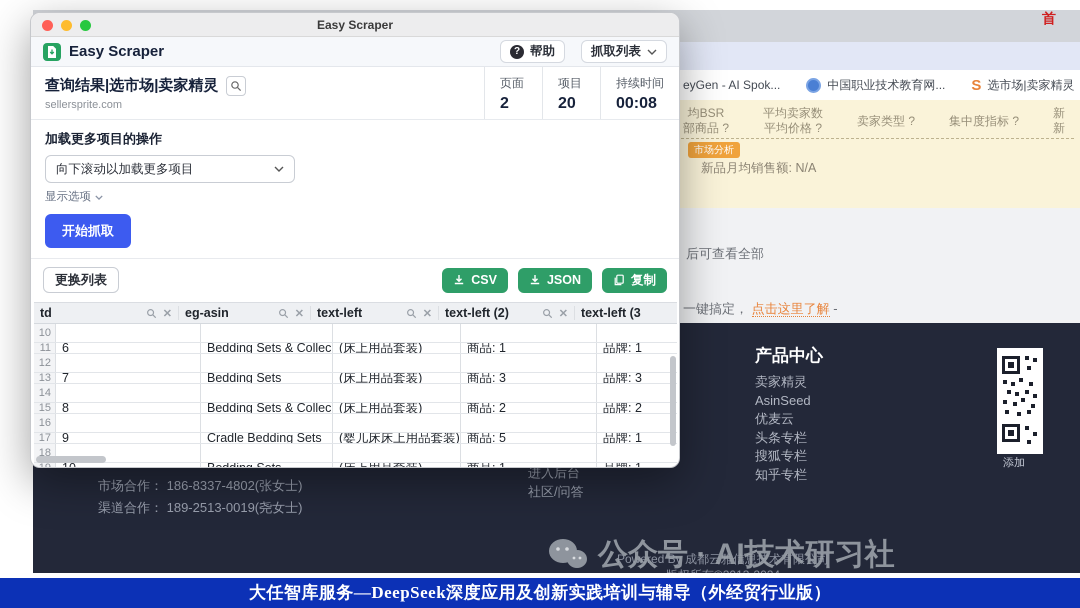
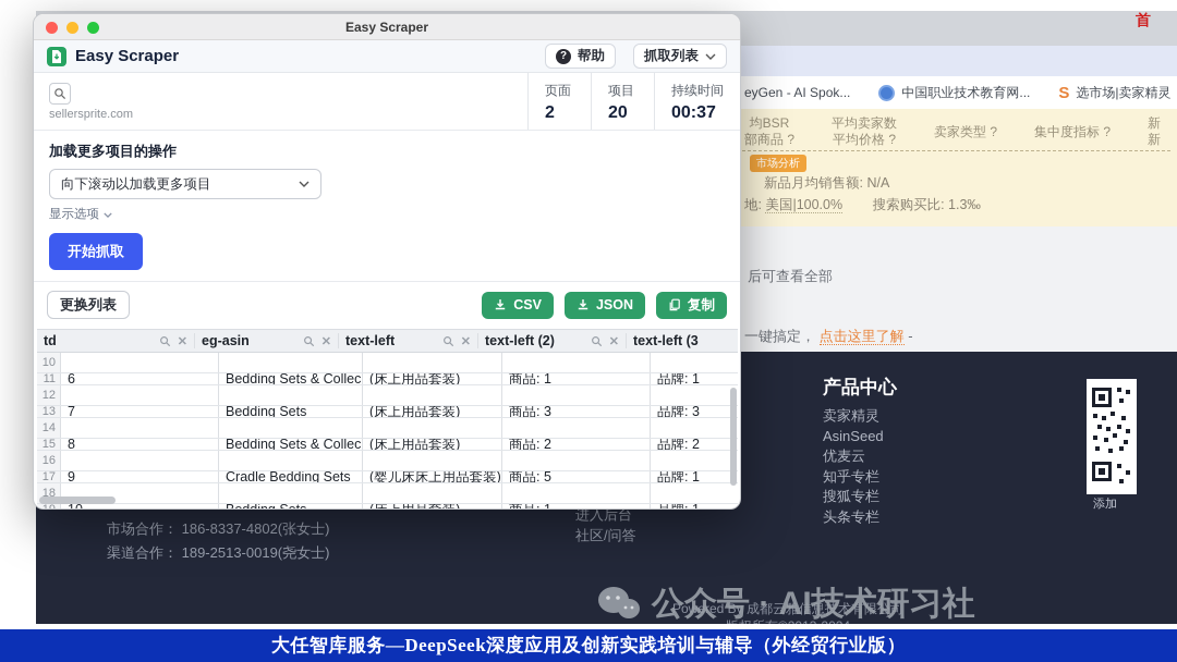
  eyGen - AI Spok...
  中国职业技术教育网...
  S
  选市场|卖家精灵
  均BSR
  部商品 ?
  平均卖家数
  平均价格 ?
  卖家类型 ?
  集中度指标 ?
  新
  新
  市场分析
  新品月均销售额: N/A
+ 地: 美国|100.0% 搜索购买比: 1.3‰
  后可查看全部
  一键搞定， 点击这里了解 -
  产品中心
  卖家精灵
  AsinSeed
  优麦云
- 头条专栏
+ 知乎专栏
  搜狐专栏
- 知乎专栏
+ 头条专栏
  市场合作： 186-8337-4802(张女士)
  渠道合作： 189-2513-0019(尧女士)
  进入后台
  社区/问答
  Powered By 成都云雅信息技术有限公司
  添加
  公众号 · AI技术研习社
  首
  Easy Scraper
  Easy Scraper
  ?
  帮助
  抓取列表
- 查询结果|选市场|卖家精灵
  sellersprite.com
  页面
  2
  项目
  20
  持续时间
- 00:08
+ 00:37
  加载更多项目的操作
  向下滚动以加载更多项目
  显示选项
  开始抓取
  更换列表
  CSV
  JSON
  复制
  td
  ✕
  eg-asin
  ✕
  text-left
  ✕
  text-left (2)
  ✕
  text-left (3
  10
  11
  6
  Bedding Sets & Collec
  (床上用品套装)
  商品: 1
  品牌: 1
  12
  13
  7
  Bedding Sets
  (床上用品套装)
  商品: 3
  品牌: 3
  14
  15
  8
  Bedding Sets & Collec
  (床上用品套装)
  商品: 2
  品牌: 2
  16
  17
  9
  Cradle Bedding Sets
  (婴儿床床上用品套装)
  商品: 5
  品牌: 1
  18
  大任智库服务—DeepSeek深度应用及创新实践培训与辅导（外经贸行业版）
